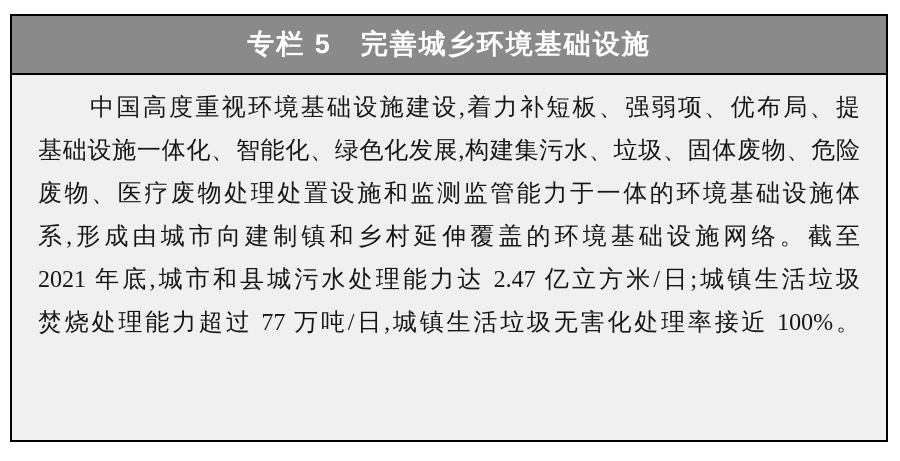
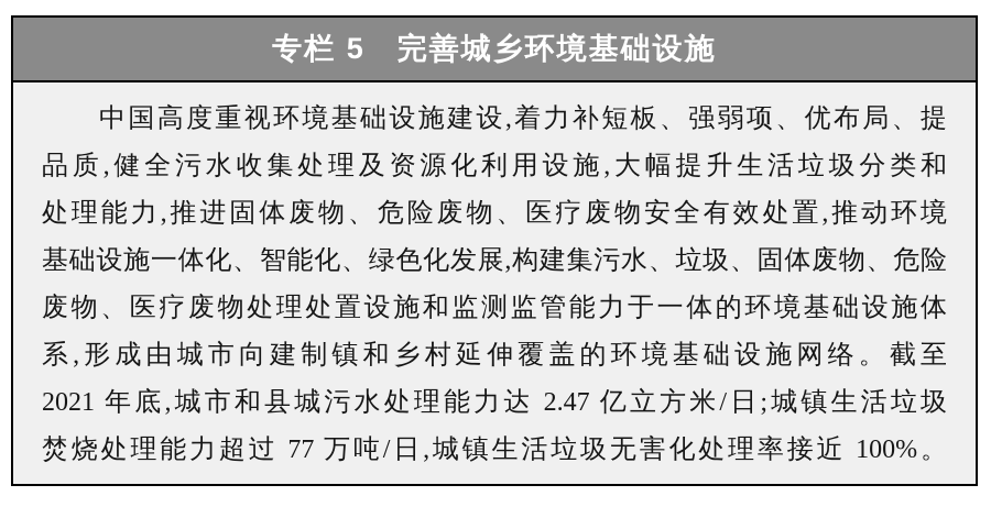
  专栏 5 完善城乡环境基础设施
  中国高度重视环境基础设施建设,着力补短板、强弱项、优布局、提
+ 品质,健全污水收集处理及资源化利用设施,大幅提升生活垃圾分类和
+ 处理能力,推进固体废物、危险废物、医疗废物安全有效处置,推动环境
  基础设施一体化、智能化、绿色化发展,构建集污水、垃圾、固体废物、危险
  废物、医疗废物处理处置设施和监测监管能力于一体的环境基础设施体
  系,形成由城市向建制镇和乡村延伸覆盖的环境基础设施网络。截至
  2021 年底,城市和县城污水处理能力达 2.47 亿立方米/日;城镇生活垃圾
  焚烧处理能力超过 77 万吨/日,城镇生活垃圾无害化处理率接近 100%。
